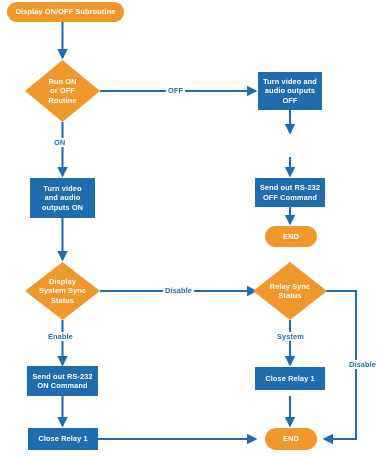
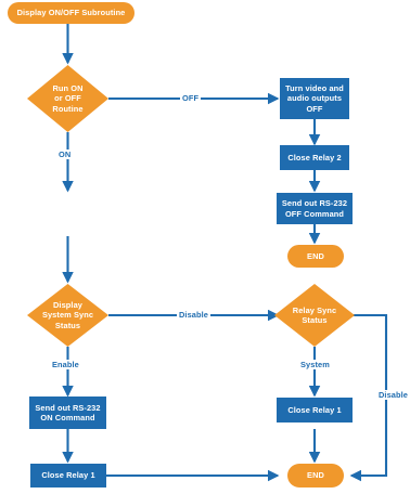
  Display ON/OFF Subroutine
  Run ON
  or OFF
  Routine
  Turn video and
  audio outputs
  OFF
+ Close Relay 2
  Send out RS-232
  OFF Command
  END
- Turn video
- and audio
- outputs ON
  Display
  System Sync
  Status
  Send out RS-232
  ON Command
  Close Relay 1
  Relay Sync
  Status
  Close Relay 1
  END
  OFF
  ON
  Disable
  Enable
  System
  Disable
